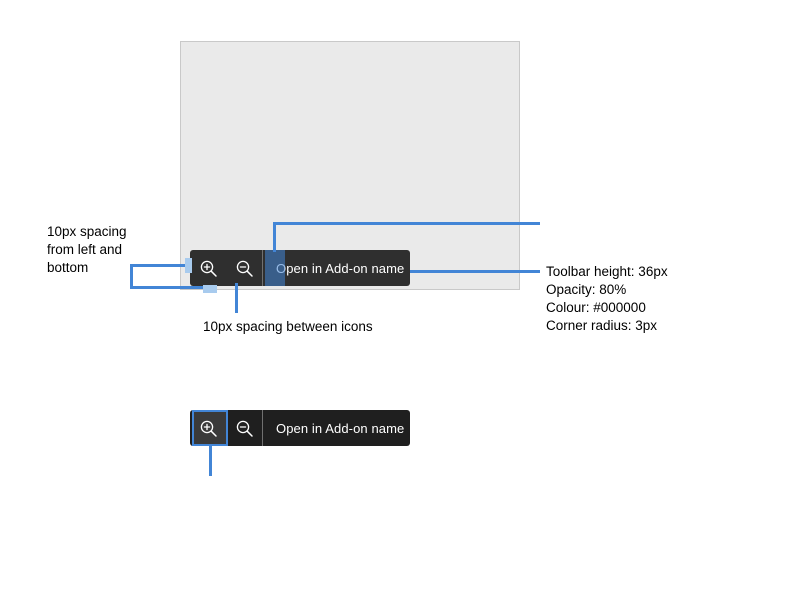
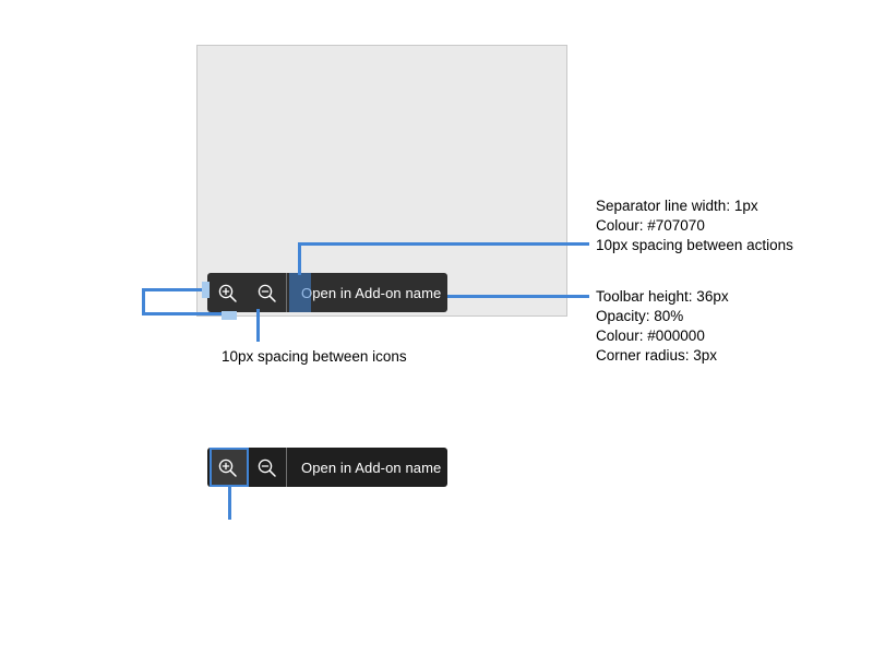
  Open in Add-on name
  Open in Add-on name
- 10px spacing
- from left and
- bottom
  10px spacing between icons
+ Separator line width: 1px
+ Colour: #707070
+ 10px spacing between actions
  Toolbar height: 36px
  Opacity: 80%
  Colour: #000000
  Corner radius: 3px
